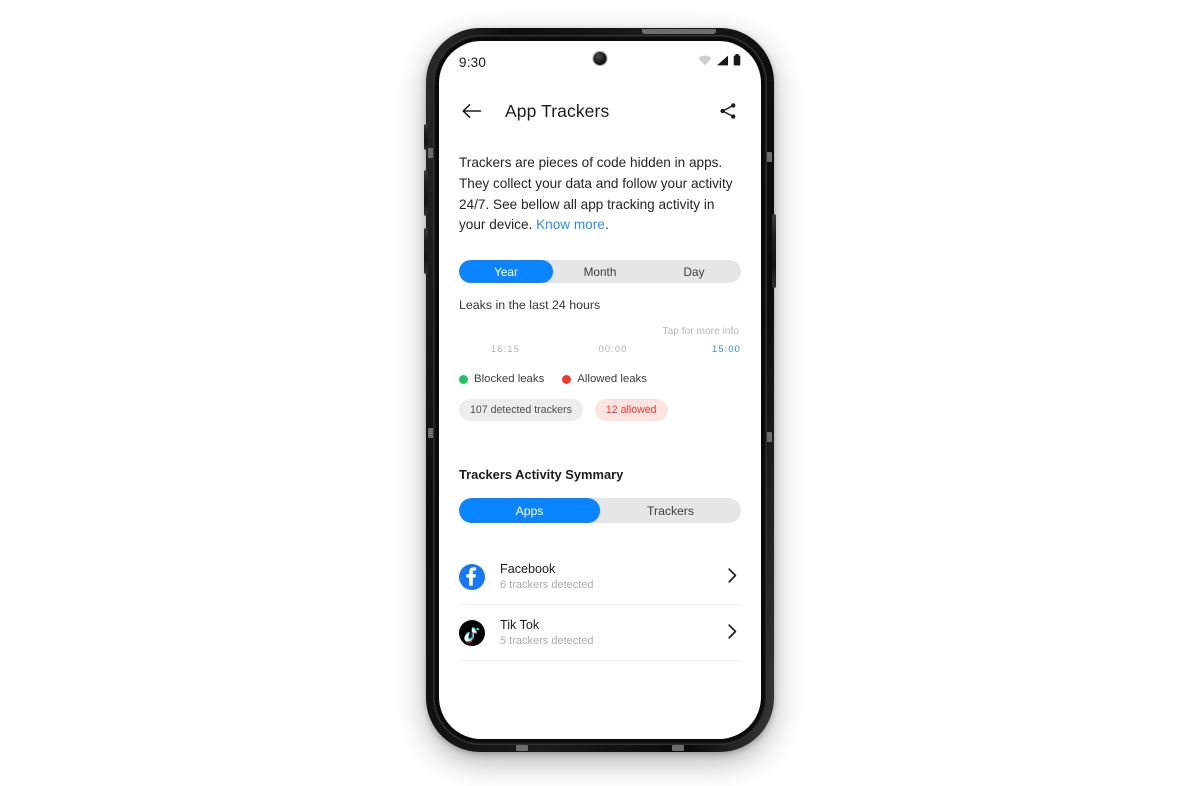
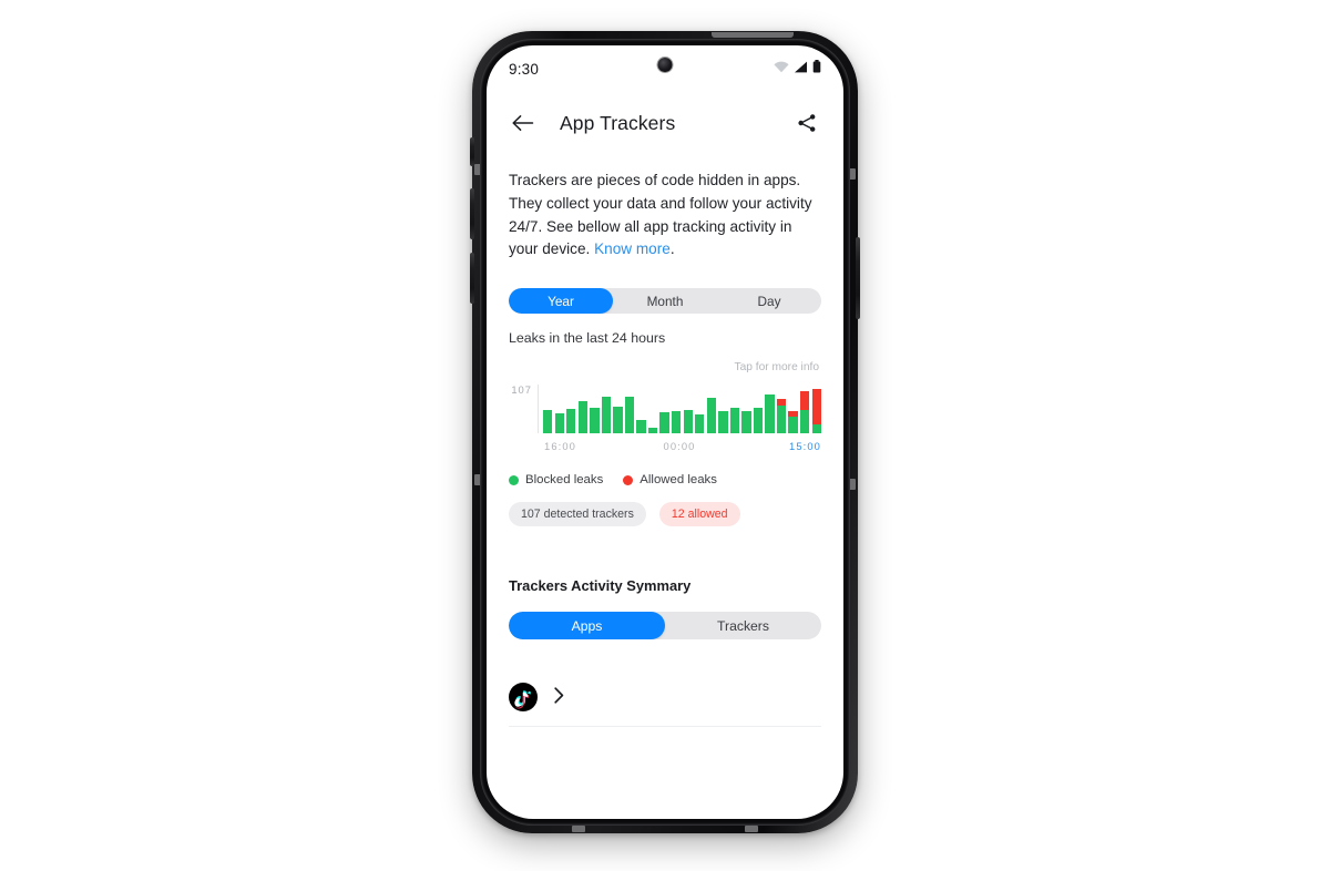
  9:30
  App Trackers
  Trackers are pieces of code hidden in apps. They collect your data and follow your activity 24/7. See bellow all app tracking activity in your device. Know more.
  Year
  Month
  Day
  Leaks in the last 24 hours
  Tap for more info
+ 107
- 16:15
+ 16:00
  00:00
  15:00
  Blocked leaks
  Allowed leaks
  107 detected trackers
  12 allowed
  Trackers Activity Symmary
  Apps
  Trackers
- Facebook
- 6 trackers detected
- Tik Tok
- 5 trackers detected
